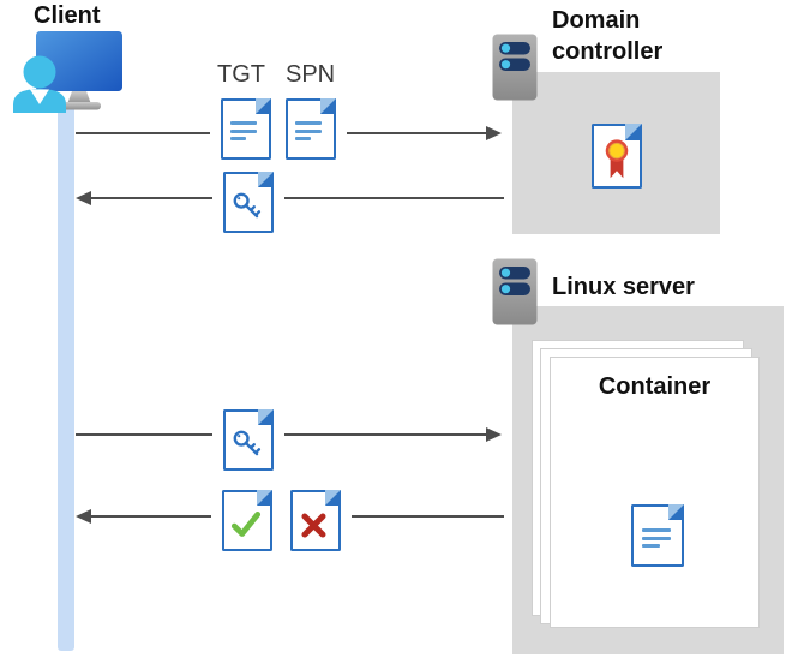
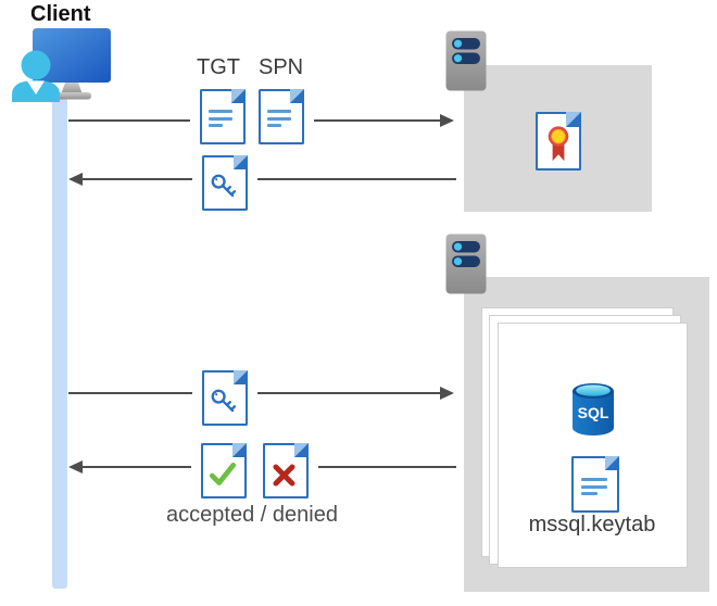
  Client
- Domain controller
- Linux server
- Container
  TGT
  SPN
+ accepted / denied
+ mssql.keytab
+ SQL
